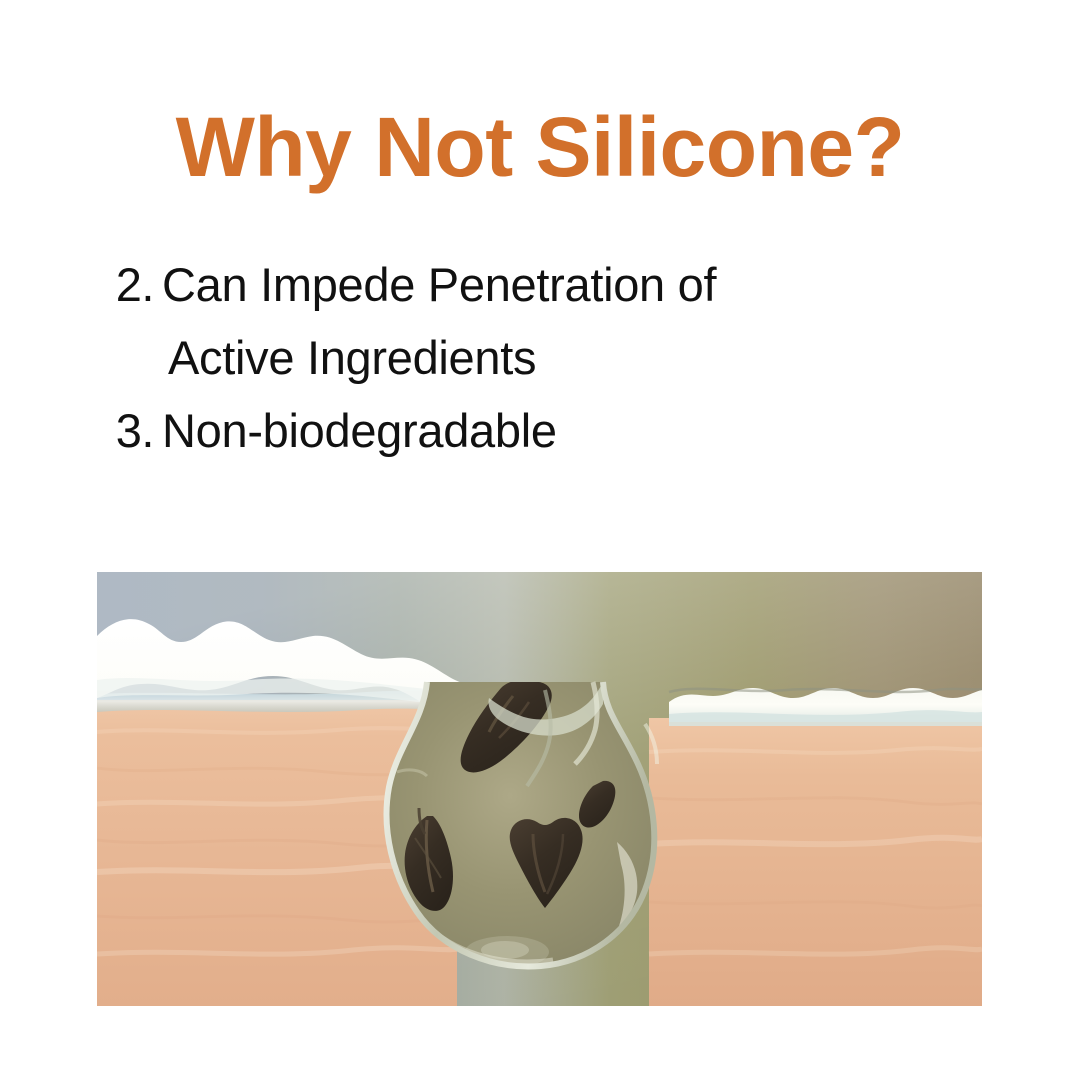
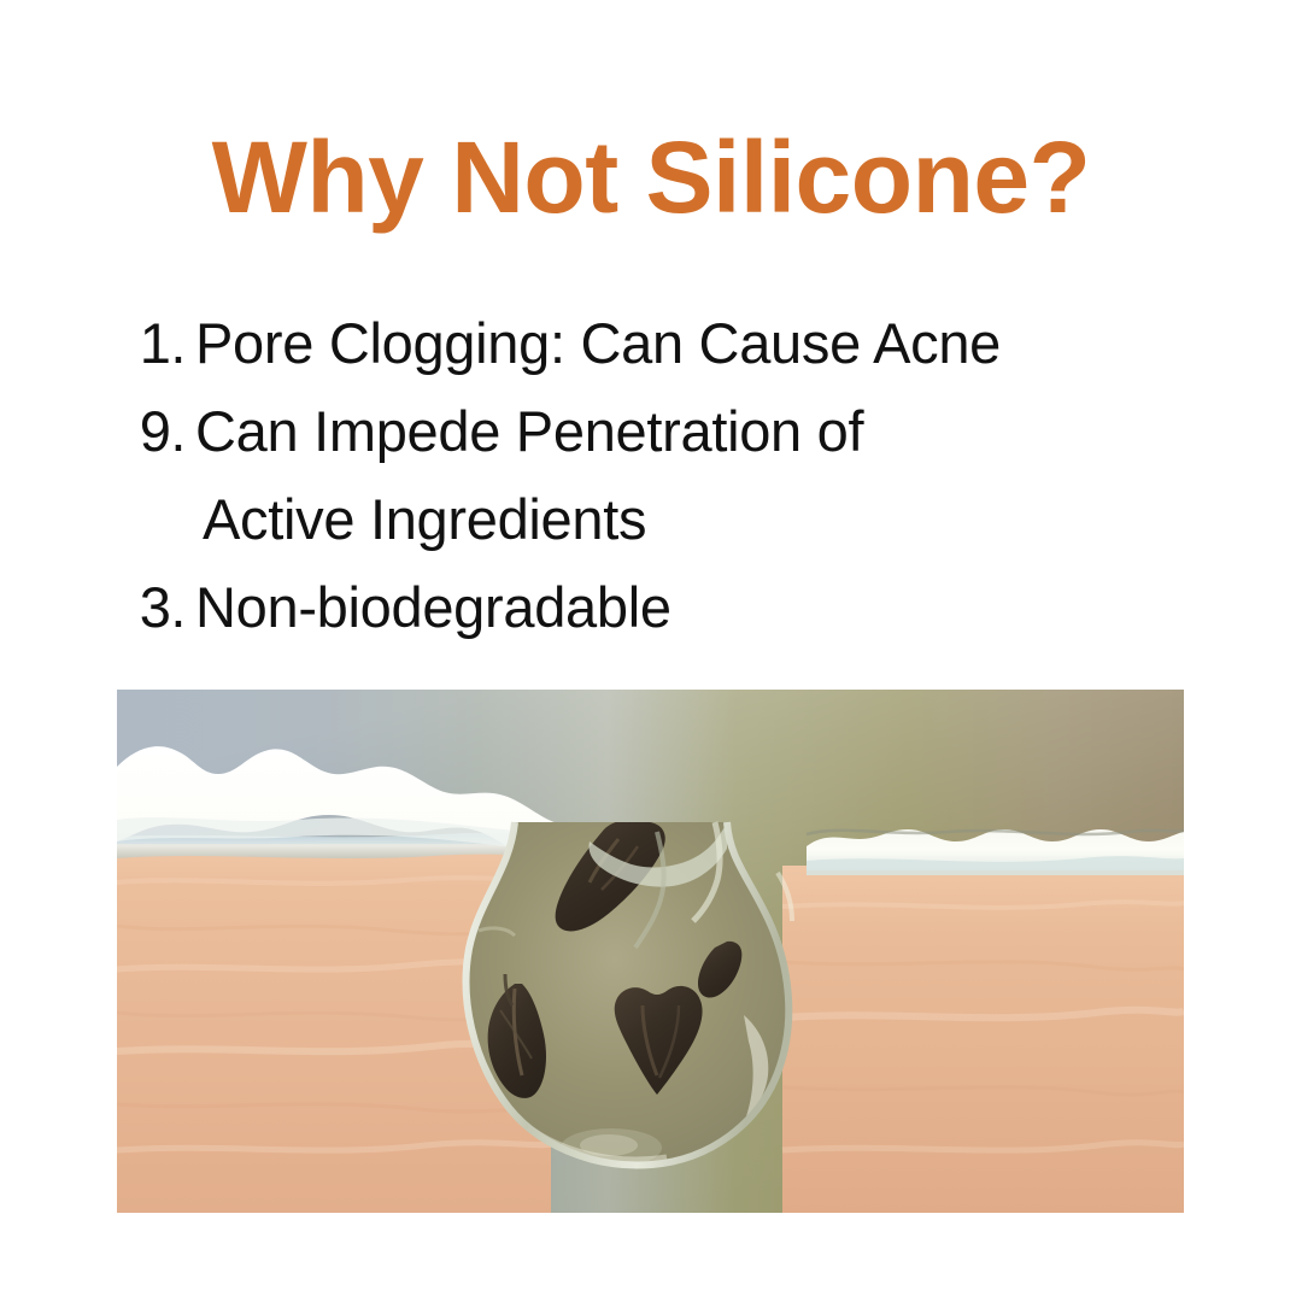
  Why Not Silicone?
+ 1.
+ Pore Clogging: Can Cause Acne
- 2.
+ 9.
  Can Impede Penetration of
  Active Ingredients
  3.
  Non-biodegradable
